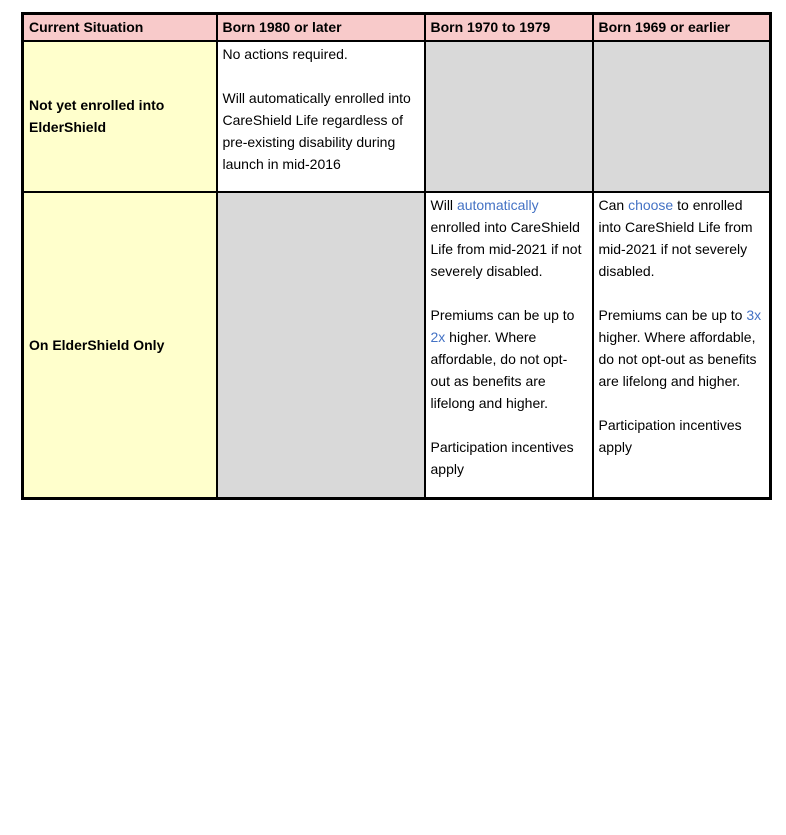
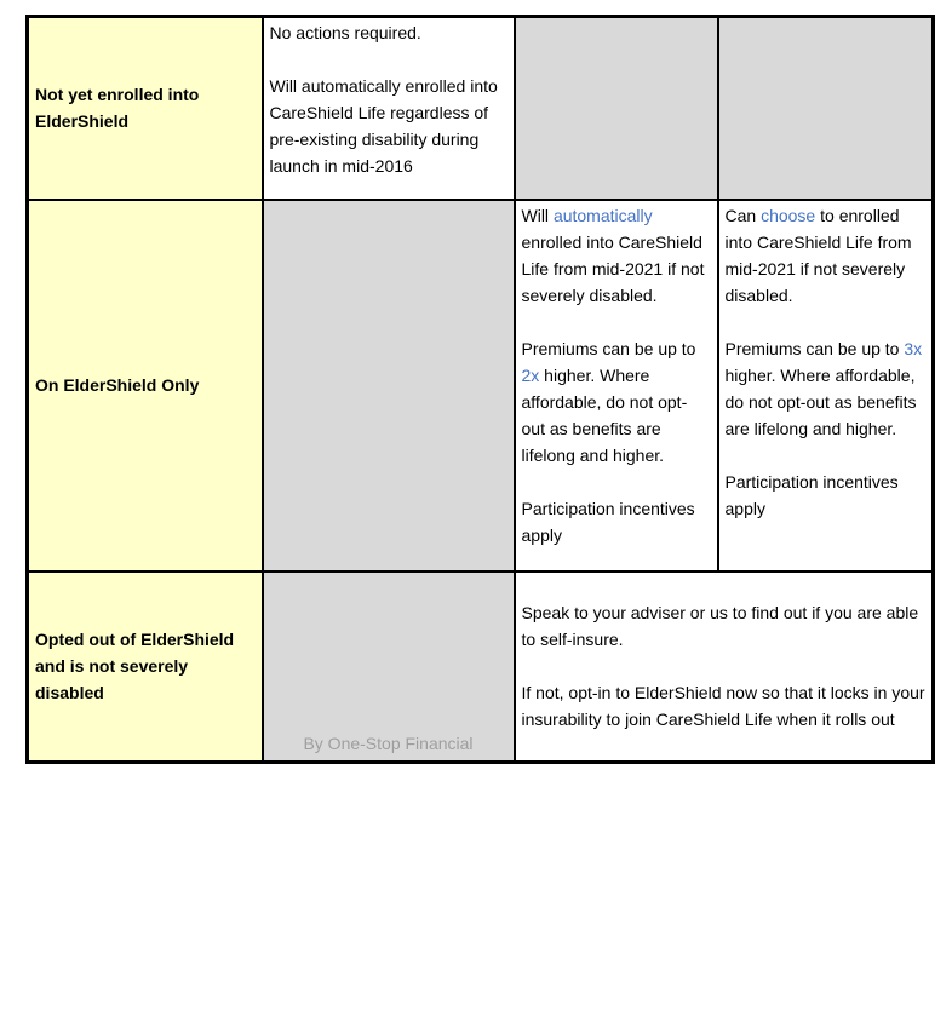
- Current Situation	Born 1980 or later	Born 1970 to 1979	Born 1969 or earlier
  Not yet enrolled into ElderShield	No actions required. Will automatically enrolled into CareShield Life regardless of pre-existing disability during launch in mid-2016
  On ElderShield Only		Will automatically enrolled into CareShield Life from mid-2021 if not severely disabled. Premiums can be up to 2x higher. Where affordable, do not opt-out as benefits are lifelong and higher. Participation incentives apply	Can choose to enrolled into CareShield Life from mid-2021 if not severely disabled. Premiums can be up to 3x higher. Where affordable, do not opt-out as benefits are lifelong and higher. Participation incentives apply
+ Opted out of ElderShield and is not severely disabled	By One-Stop Financial	Speak to your adviser or us to find out if you are able to self-insure. If not, opt-in to ElderShield now so that it locks in your insurability to join CareShield Life when it rolls out
